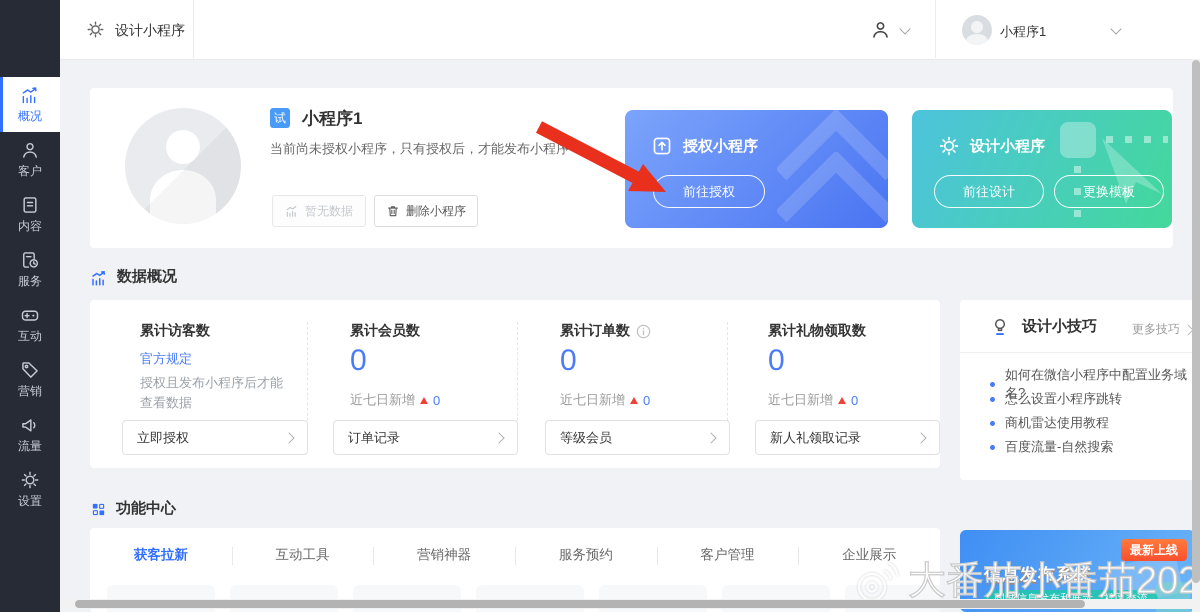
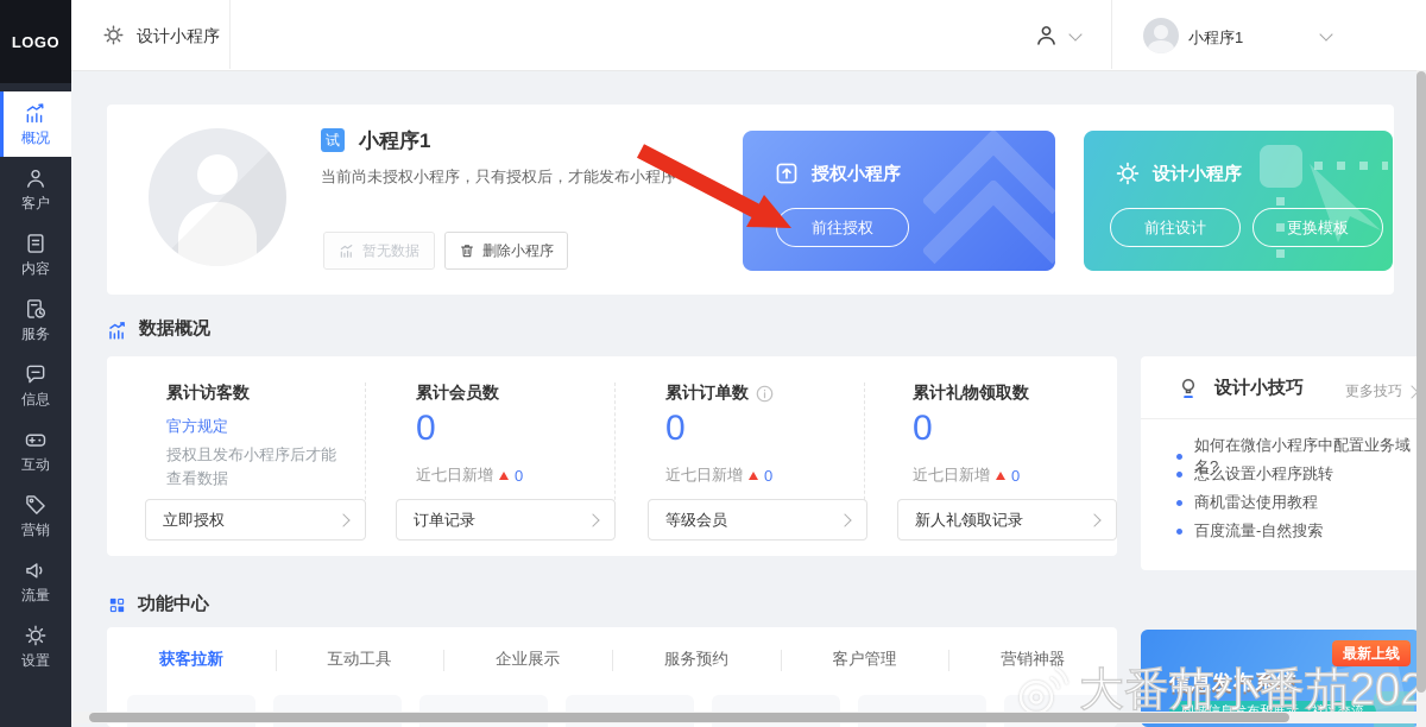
  设计小程序
  小程序1
  概况
  客户
  内容
  服务
+ 信息
  互动
  营销
  流量
  设置
+ LOGO
  试
  小程序1
  当前尚未授权小程序，只有授权后，才能发布小程序
  暂无数据
  删除小程序
  授权小程序
  前往授权
  设计小程序
  前往设计
  更换模板
  数据概况
  累计访客数
  官方规定
  授权且发布小程序后才能
  查看数据
  立即授权
  累计会员数
  0
  近七日新增
  0
  订单记录
  累计订单数
  0
  近七日新增
  0
  等级会员
  累计礼物领取数
  0
  近七日新增
  0
  新人礼领取记录
  设计小技巧
  更多技巧
  如何在微信小程序中配置业务域名?
  怎么设置小程序跳转
  商机雷达使用教程
  百度流量-自然搜索
  功能中心
  获客拉新
  互动工具
- 营销神器
+ 企业展示
  服务预约
  客户管理
- 企业展示
+ 营销神器
  最新上线
  信息发布系统
  大番茄小番茄202
